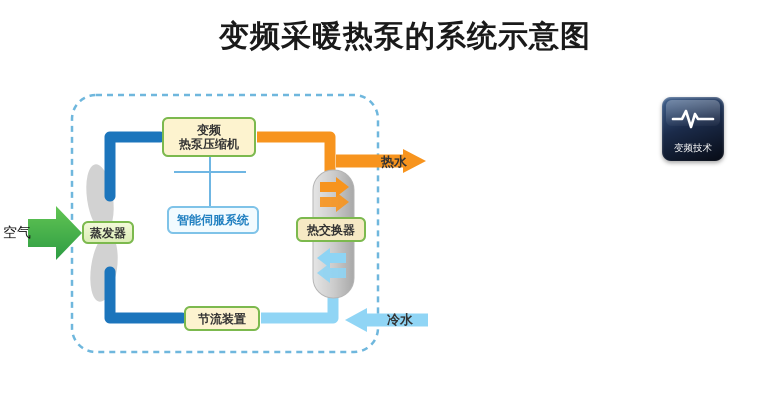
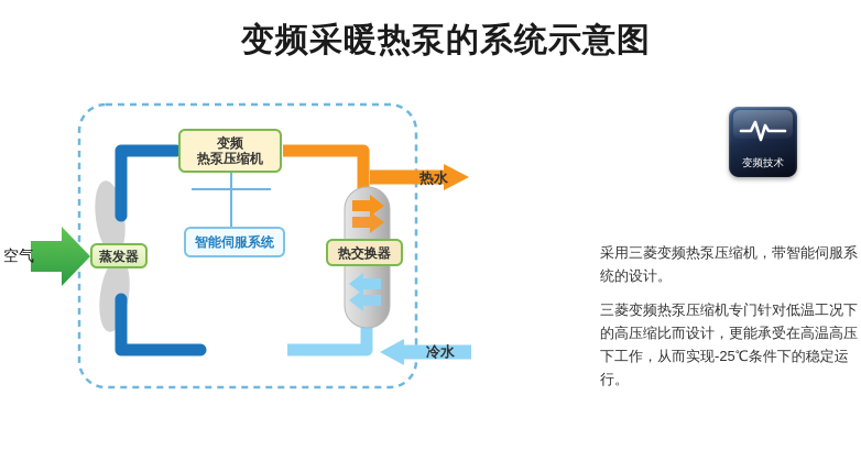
  变频采暖热泵的系统示意图
  空气
  蒸发器
  变频
  热泵压缩机
  智能伺服系统
  热交换器
- 节流装置
  热水
  冷水
  变频技术
+ 采用三菱变频热泵压缩机，带智能伺服系统的设计。
+ 三菱变频热泵压缩机专门针对低温工况下的高压缩比而设计，更能承受在高温高压下工作，从而实现-25℃条件下的稳定运行。
